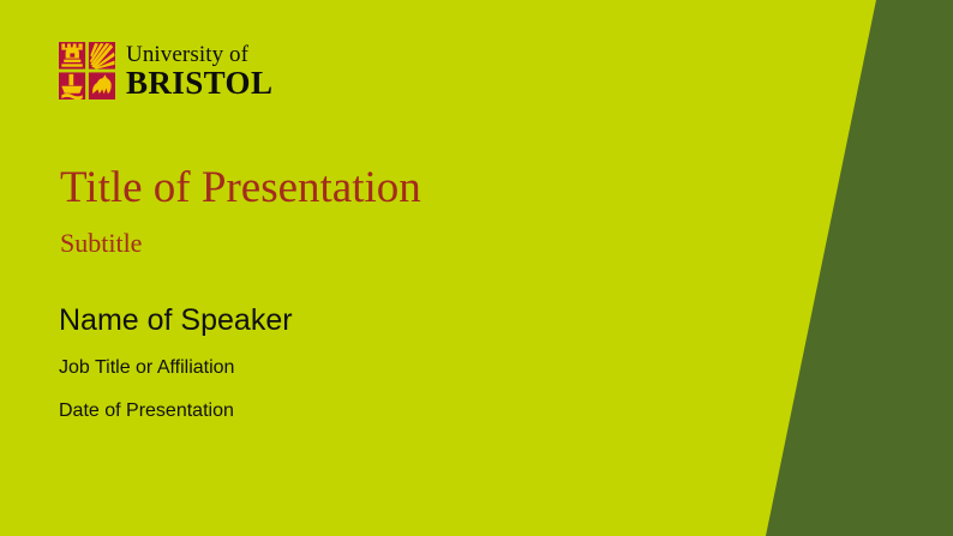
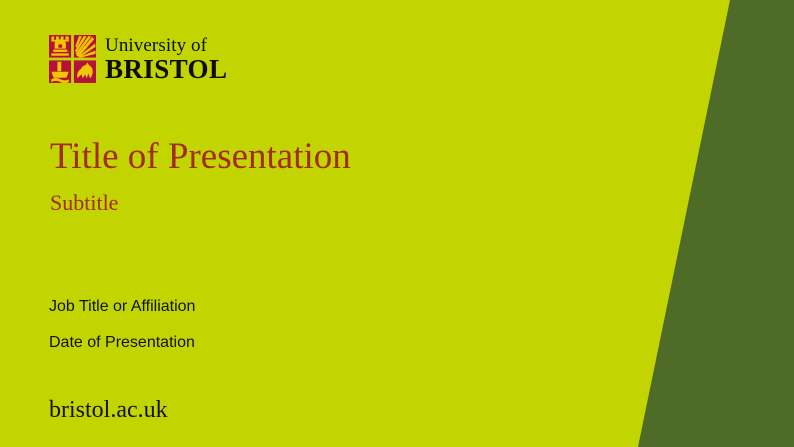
  University of
  BRISTOL
  Title of Presentation
  Subtitle
- Name of Speaker
  Job Title or Affiliation
  Date of Presentation
+ bristol.ac.uk
